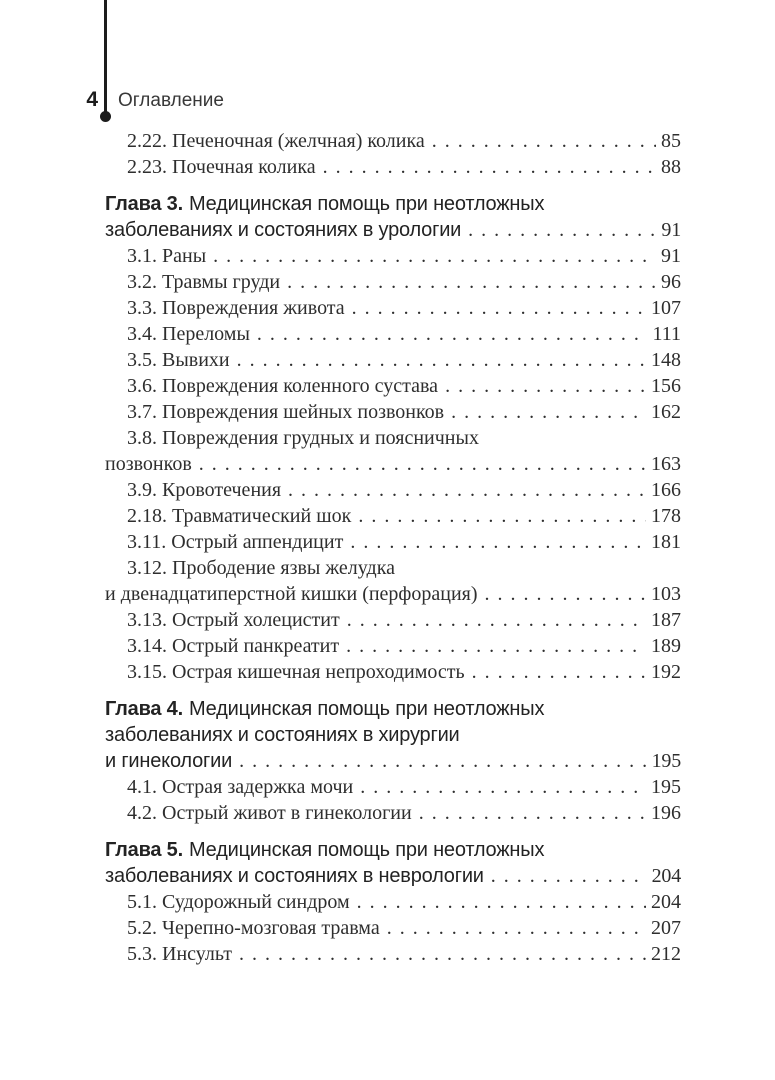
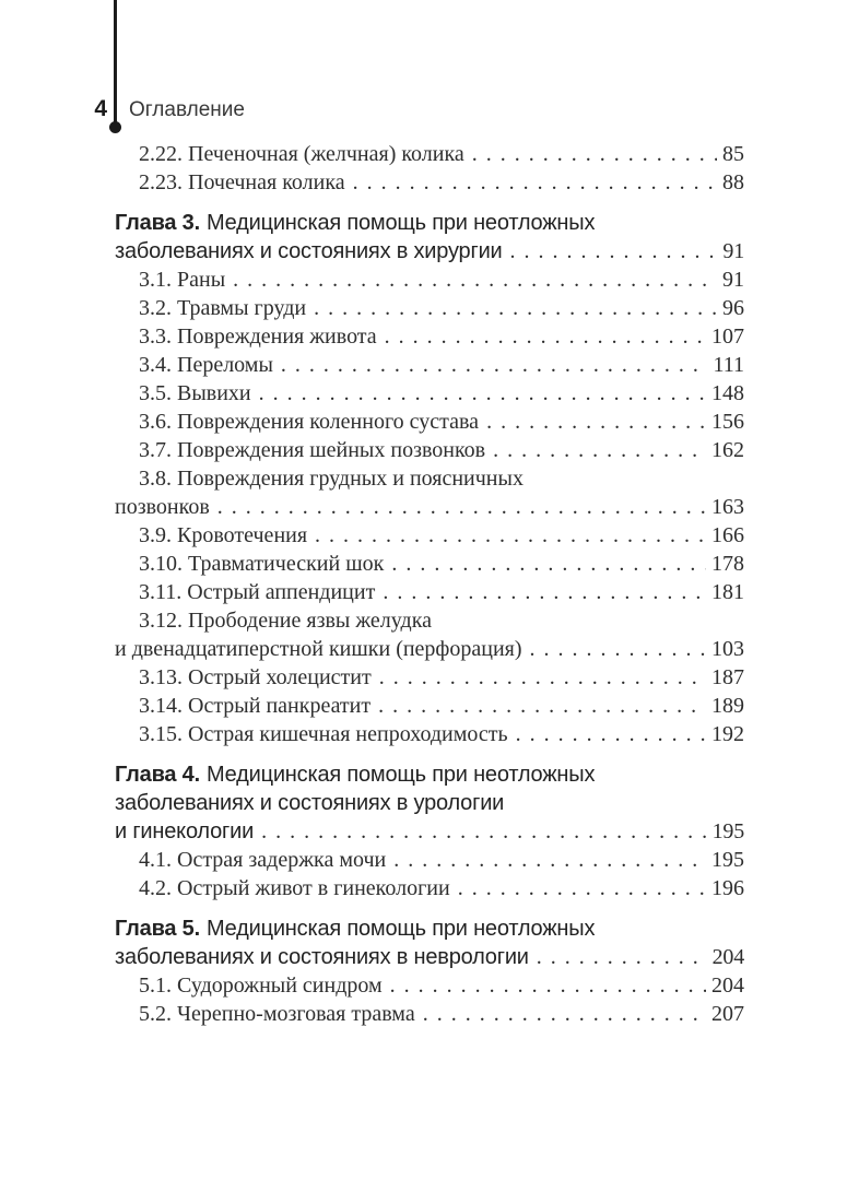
  4
  Оглавление
  2.22. Печеночная (желчная) колика
  85
  2.23. Почечная колика
  88
  Глава 3. Медицинская помощь при неотложных
- заболеваниях и состояниях в урологии
+ заболеваниях и состояниях в хирургии
  91
  3.1. Раны
  91
  3.2. Травмы груди
  96
  3.3. Повреждения живота
  107
  3.4. Переломы
  111
  3.5. Вывихи
  148
  3.6. Повреждения коленного сустава
  156
  3.7. Повреждения шейных позвонков
  162
  3.8. Повреждения грудных и поясничных
  позвонков
  163
  3.9. Кровотечения
  166
- 2.18. Травматический шок
+ 3.10. Травматический шок
  178
  3.11. Острый аппендицит
  181
  3.12. Прободение язвы желудка
  и двенадцатиперстной кишки (перфорация)
  103
  3.13. Острый холецистит
  187
  3.14. Острый панкреатит
  189
  3.15. Острая кишечная непроходимость
  192
  Глава 4. Медицинская помощь при неотложных
- заболеваниях и состояниях в хирургии
+ заболеваниях и состояниях в урологии
  и гинекологии
  195
  4.1. Острая задержка мочи
  195
  4.2. Острый живот в гинекологии
  196
  Глава 5. Медицинская помощь при неотложных
  заболеваниях и состояниях в неврологии
  204
  5.1. Судорожный синдром
  204
  5.2. Черепно-мозговая травма
  207
- 5.3. Инсульт
- 212
